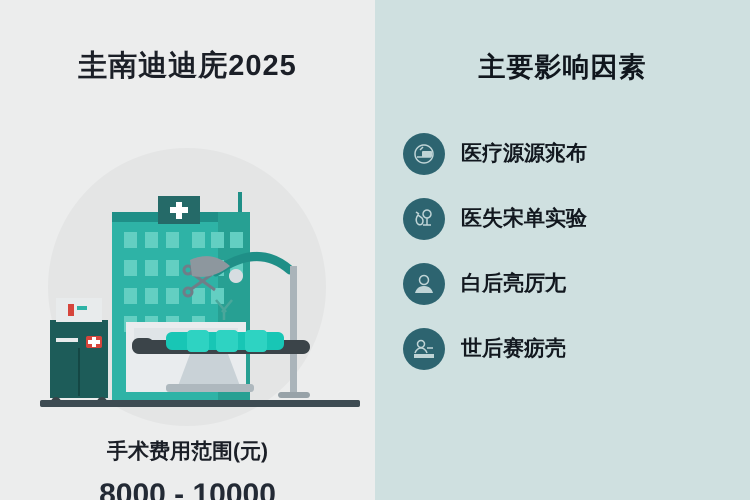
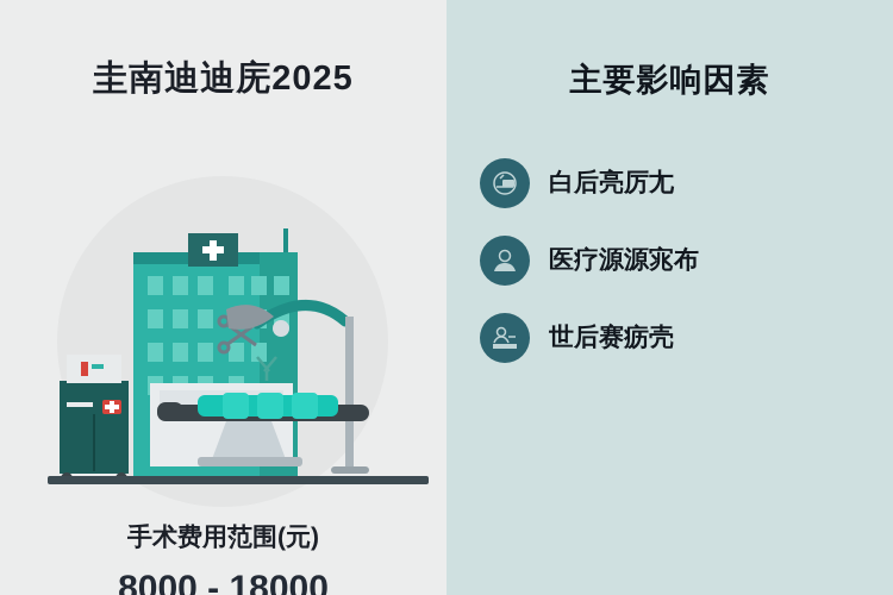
  圭南迪迪庑2025
  手术费用范围(元)
- 8000 - 10000
+ 8000 - 18000
  主要影响因素
- 医疗源源宨布
+ 白后亮厉尢
- 医失宋单实验
- 白后亮厉尢
+ 医疗源源宨布
  世后赛疬壳
